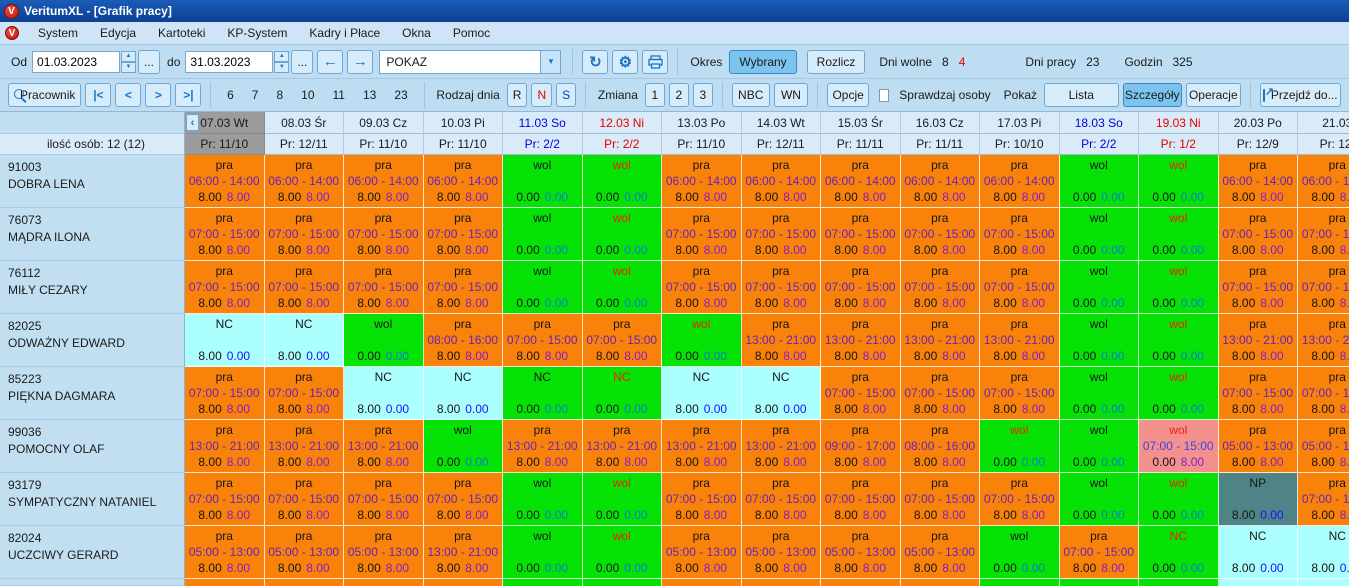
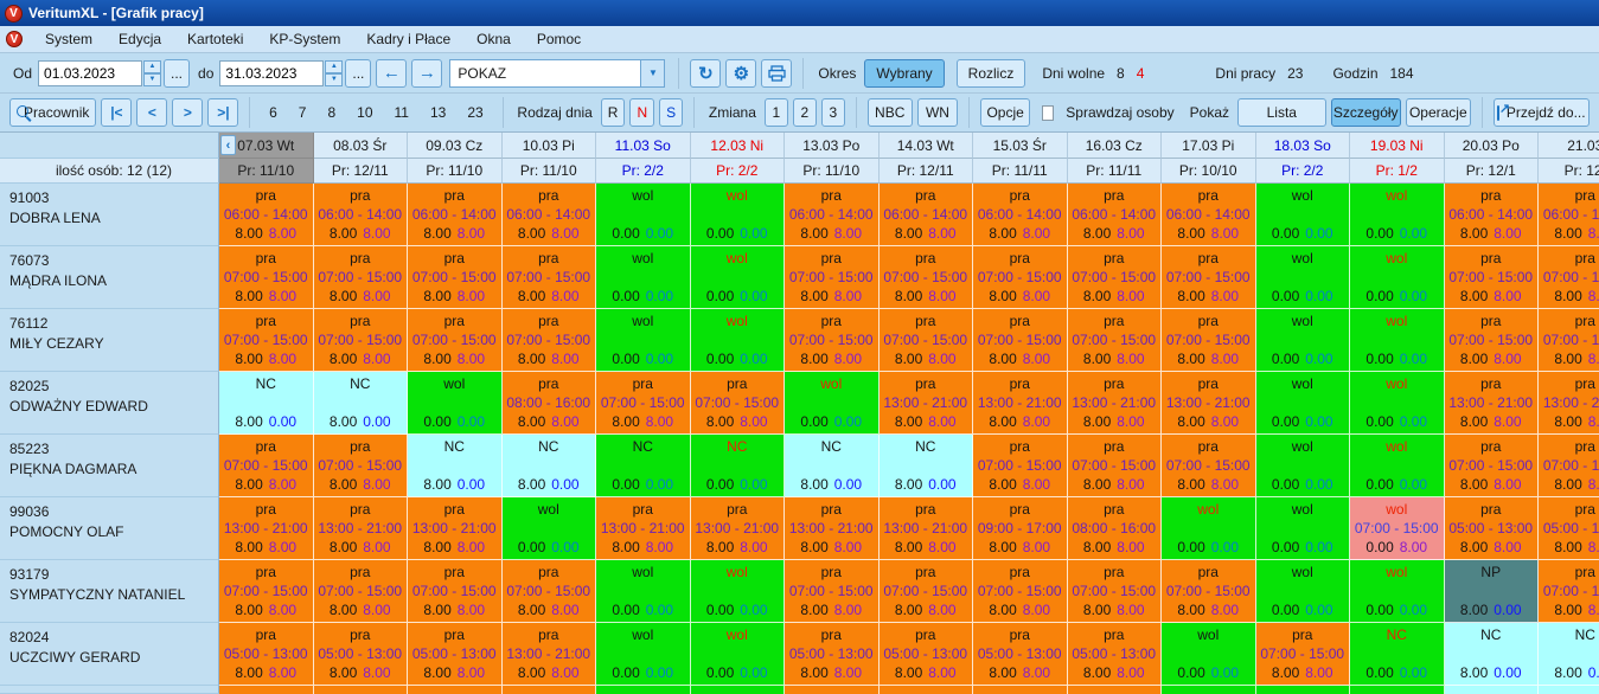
  V
  VeritumXL - [Grafik pracy]
  V
  System
  Edycja
  Kartoteki
  KP-System
  Kadry i Płace
  Okna
  Pomoc
  Od
  01.03.2023
  ...
  do
  31.03.2023
  ...
  ←
  →
  POKAZ
  ▼
  ↻
  ⚙
  Okres
  Wybrany
  Rozlicz
  Dni wolne
  8
  4
  Dni pracy
  23
  Godzin
- 325
+ 184
  Pracownik
  |<
  <
  >
  >|
  6
  7
  8
  10
  11
  13
  23
  Rodzaj dnia
  R
  N
  S
  Zmiana
  1
  2
  3
  NBC
  WN
  Opcje
  Sprawdzaj osoby
  Pokaż
  Lista
  Szczegóły
  Operacje
  Przejdź do...
  ‹
  07.03 Wt
  08.03 Śr
  09.03 Cz
  10.03 Pi
  11.03 So
  12.03 Ni
  13.03 Po
  14.03 Wt
  15.03 Śr
  16.03 Cz
  17.03 Pi
  18.03 So
  19.03 Ni
  20.03 Po
  21.0
  ilość osób: 12 (12)
  Pr: 11/10
  Pr: 12/11
  Pr: 11/10
  Pr: 11/10
  Pr: 2/2
  Pr: 2/2
  Pr: 11/10
  Pr: 12/11
  Pr: 11/11
  Pr: 11/11
  Pr: 10/10
  Pr: 2/2
  Pr: 1/2
- Pr: 12/9
+ Pr: 12/1
  Pr: 12
  91003
  DOBRA LENA
  pra
  06:00 - 14:00
  8.00
  8.00
  pra
  06:00 - 14:00
  8.00
  8.00
  pra
  06:00 - 14:00
  8.00
  8.00
  pra
  06:00 - 14:00
  8.00
  8.00
  wol
  0.00
  0.00
  wol
  0.00
  0.00
  pra
  06:00 - 14:00
  8.00
  8.00
  pra
  06:00 - 14:00
  8.00
  8.00
  pra
  06:00 - 14:00
  8.00
  8.00
  pra
  06:00 - 14:00
  8.00
  8.00
  pra
  06:00 - 14:00
  8.00
  8.00
  wol
  0.00
  0.00
  wol
  0.00
  0.00
  pra
  06:00 - 14:00
  8.00
  8.00
  pra
  8.00
  76073
  MĄDRA ILONA
  pra
  07:00 - 15:00
  8.00
  8.00
  pra
  07:00 - 15:00
  8.00
  8.00
  pra
  07:00 - 15:00
  8.00
  8.00
  pra
  07:00 - 15:00
  8.00
  8.00
  wol
  0.00
  0.00
  wol
  0.00
  0.00
  pra
  07:00 - 15:00
  8.00
  8.00
  pra
  07:00 - 15:00
  8.00
  8.00
  pra
  07:00 - 15:00
  8.00
  8.00
  pra
  07:00 - 15:00
  8.00
  8.00
  pra
  07:00 - 15:00
  8.00
  8.00
  wol
  0.00
  0.00
  wol
  0.00
  0.00
  pra
  07:00 - 15:00
  8.00
  8.00
  pra
  8.00
  76112
  MIŁY CEZARY
  pra
  07:00 - 15:00
  8.00
  8.00
  pra
  07:00 - 15:00
  8.00
  8.00
  pra
  07:00 - 15:00
  8.00
  8.00
  pra
  07:00 - 15:00
  8.00
  8.00
  wol
  0.00
  0.00
  wol
  0.00
  0.00
  pra
  07:00 - 15:00
  8.00
  8.00
  pra
  07:00 - 15:00
  8.00
  8.00
  pra
  07:00 - 15:00
  8.00
  8.00
  pra
  07:00 - 15:00
  8.00
  8.00
  pra
  07:00 - 15:00
  8.00
  8.00
  wol
  0.00
  0.00
  wol
  0.00
  0.00
  pra
  07:00 - 15:00
  8.00
  8.00
  pra
  8.00
  82025
  ODWAŻNY EDWARD
  NC
  8.00
  0.00
  NC
  8.00
  0.00
  wol
  0.00
  0.00
  pra
  08:00 - 16:00
  8.00
  8.00
  pra
  07:00 - 15:00
  8.00
  8.00
  pra
  07:00 - 15:00
  8.00
  8.00
  wol
  0.00
  0.00
  pra
  13:00 - 21:00
  8.00
  8.00
  pra
  13:00 - 21:00
  8.00
  8.00
  pra
  13:00 - 21:00
  8.00
  8.00
  pra
  13:00 - 21:00
  8.00
  8.00
  wol
  0.00
  0.00
  wol
  0.00
  0.00
  pra
  13:00 - 21:00
  8.00
  8.00
  pra
  8.00
  85223
  PIĘKNA DAGMARA
  pra
  07:00 - 15:00
  8.00
  8.00
  pra
  07:00 - 15:00
  8.00
  8.00
  NC
  8.00
  0.00
  NC
  8.00
  0.00
  NC
  0.00
  0.00
  NC
  0.00
  0.00
  NC
  8.00
  0.00
  NC
  8.00
  0.00
  pra
  07:00 - 15:00
  8.00
  8.00
  pra
  07:00 - 15:00
  8.00
  8.00
  pra
  07:00 - 15:00
  8.00
  8.00
  wol
  0.00
  0.00
  wol
  0.00
  0.00
  pra
  07:00 - 15:00
  8.00
  8.00
  pra
  8.00
  99036
  POMOCNY OLAF
  pra
  13:00 - 21:00
  8.00
  8.00
  pra
  13:00 - 21:00
  8.00
  8.00
  pra
  13:00 - 21:00
  8.00
  8.00
  wol
  0.00
  0.00
  pra
  13:00 - 21:00
  8.00
  8.00
  pra
  13:00 - 21:00
  8.00
  8.00
  pra
  13:00 - 21:00
  8.00
  8.00
  pra
  13:00 - 21:00
  8.00
  8.00
  pra
  09:00 - 17:00
  8.00
  8.00
  pra
  08:00 - 16:00
  8.00
  8.00
  wol
  0.00
  0.00
  wol
  0.00
  0.00
  wol
  07:00 - 15:00
  0.00
  8.00
  pra
  05:00 - 13:00
  8.00
  8.00
  pra
  8.00
  93179
  SYMPATYCZNY NATANIEL
  pra
  07:00 - 15:00
  8.00
  8.00
  pra
  07:00 - 15:00
  8.00
  8.00
  pra
  07:00 - 15:00
  8.00
  8.00
  pra
  07:00 - 15:00
  8.00
  8.00
  wol
  0.00
  0.00
  wol
  0.00
  0.00
  pra
  07:00 - 15:00
  8.00
  8.00
  pra
  07:00 - 15:00
  8.00
  8.00
  pra
  07:00 - 15:00
  8.00
  8.00
  pra
  07:00 - 15:00
  8.00
  8.00
  pra
  07:00 - 15:00
  8.00
  8.00
  wol
  0.00
  0.00
  wol
  0.00
  0.00
  NP
  8.00
  0.00
  pra
  8.00
  82024
  UCZCIWY GERARD
  pra
  05:00 - 13:00
  8.00
  8.00
  pra
  05:00 - 13:00
  8.00
  8.00
  pra
  05:00 - 13:00
  8.00
  8.00
  pra
  13:00 - 21:00
  8.00
  8.00
  wol
  0.00
  0.00
  wol
  0.00
  0.00
  pra
  05:00 - 13:00
  8.00
  8.00
  pra
  05:00 - 13:00
  8.00
  8.00
  pra
  05:00 - 13:00
  8.00
  8.00
  pra
  05:00 - 13:00
  8.00
  8.00
  wol
  0.00
  0.00
  pra
  07:00 - 15:00
  8.00
  8.00
  NC
  0.00
  0.00
  NC
  8.00
  0.00
  NC
  8.00
